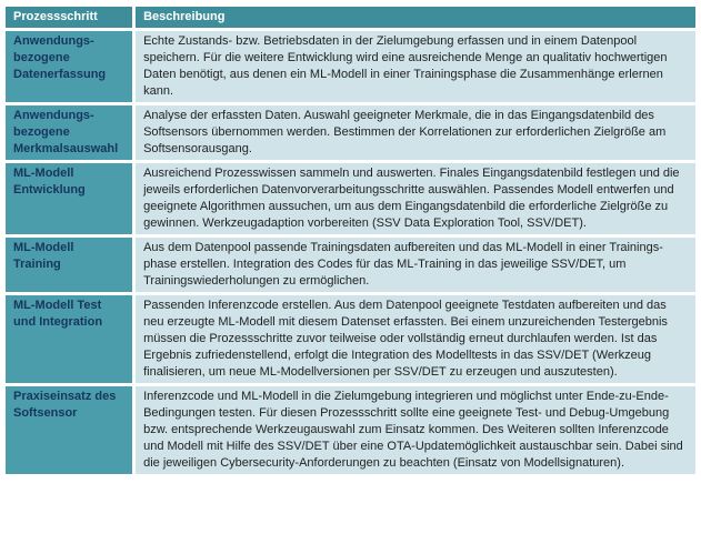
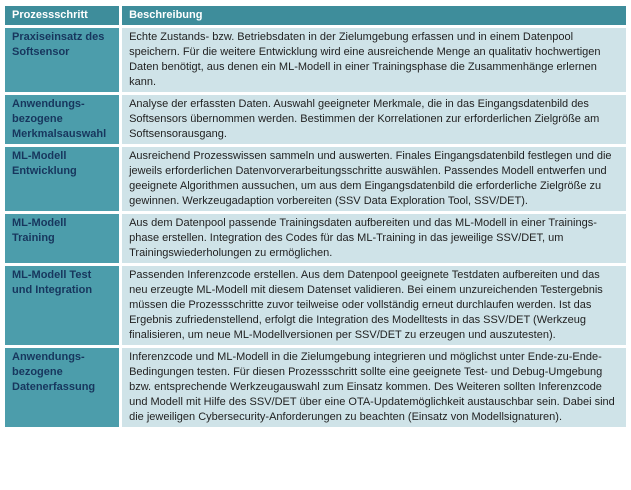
  Prozessschritt	Beschreibung
- Anwendungs- bezogene Datenerfassung	Echte Zustands- bzw. Betriebsdaten in der Zielumgebung erfassen und in einem Datenpool speichern. Für die weitere Entwicklung wird eine ausreichende Menge an qualitativ hoch­wertigen Daten benötigt, aus denen ein ML-Modell in einer Trainingsphase die Zusammenhänge erlernen kann.
+ Praxiseinsatz des Softsensor	Echte Zustands- bzw. Betriebsdaten in der Zielumgebung erfassen und in einem Datenpool speichern. Für die weitere Entwicklung wird eine ausreichende Menge an qualitativ hoch­wertigen Daten benötigt, aus denen ein ML-Modell in einer Trainingsphase die Zusammenhänge erlernen kann.
  Anwendungs- bezogene Merkmalsauswahl	Analyse der erfassten Daten. Auswahl geeigneter Merkmale, die in das Eingangsdatenbild des Softsensors übernommen werden. Bestimmen der Korrelationen zur erforderlichen Zielgröße am Softsensorausgang.
  ML-Modell Entwicklung	Ausreichend Prozesswissen sammeln und auswerten. Finales Eingangsdatenbild festlegen und die jeweils erforderlichen Datenvorverarbeitungsschritte auswählen. Passendes Modell entwerfen und geeignete Algorithmen aussuchen, um aus dem Eingangsdatenbild die erforderliche Zielgröße zu gewinnen. Werkzeugadaption vorbereiten (SSV Data Exploration Tool, SSV/DET).
  ML-Modell Training	Aus dem Datenpool passende Trainingsdaten aufbereiten und das ML-Modell in einer Trainings­phase erstellen. Integration des Codes für das ML-Training in das jeweilige SSV/DET, um Trainingswiederholungen zu ermöglichen.
- ML-Modell Test und Integration	Passenden Inferenzcode erstellen. Aus dem Datenpool geeignete Testdaten aufbereiten und das neu erzeugte ML-Modell mit diesem Datenset erfassten. Bei einem unzureichenden Testergebnis müssen die Prozessschritte zuvor teilweise oder vollständig erneut durchlaufen werden. Ist das Ergebnis zufriedenstellend, erfolgt die Integration des Modelltests in das SSV/DET (Werkzeug finalisieren, um neue ML-Modellversionen per SSV/DET zu erzeugen und auszutesten).
+ ML-Modell Test und Integration	Passenden Inferenzcode erstellen. Aus dem Datenpool geeignete Testdaten aufbereiten und das neu erzeugte ML-Modell mit diesem Datenset validieren. Bei einem unzureichenden Testergebnis müssen die Prozessschritte zuvor teilweise oder vollständig erneut durchlaufen werden. Ist das Ergebnis zufriedenstellend, erfolgt die Integration des Modelltests in das SSV/DET (Werkzeug finalisieren, um neue ML-Modellversionen per SSV/DET zu erzeugen und auszutesten).
- Praxiseinsatz des Softsensor	Inferenzcode und ML-Modell in die Zielumgebung integrieren und möglichst unter Ende-zu-Ende-Bedingungen testen. Für diesen Prozessschritt sollte eine geeignete Test- und Debug-Umgebung bzw. entsprechende Werkzeugauswahl zum Einsatz kommen. Des Weiteren sollten Inferenzcode und Modell mit Hilfe des SSV/DET über eine OTA-Updatemöglichkeit austauschbar sein. Dabei sind die jeweiligen Cybersecurity-Anforderungen zu beachten (Einsatz von Modellsignaturen).
+ Anwendungs- bezogene Datenerfassung	Inferenzcode und ML-Modell in die Zielumgebung integrieren und möglichst unter Ende-zu-Ende-Bedingungen testen. Für diesen Prozessschritt sollte eine geeignete Test- und Debug-Umgebung bzw. entsprechende Werkzeugauswahl zum Einsatz kommen. Des Weiteren sollten Inferenzcode und Modell mit Hilfe des SSV/DET über eine OTA-Updatemöglichkeit austauschbar sein. Dabei sind die jeweiligen Cybersecurity-Anforderungen zu beachten (Einsatz von Modellsignaturen).
